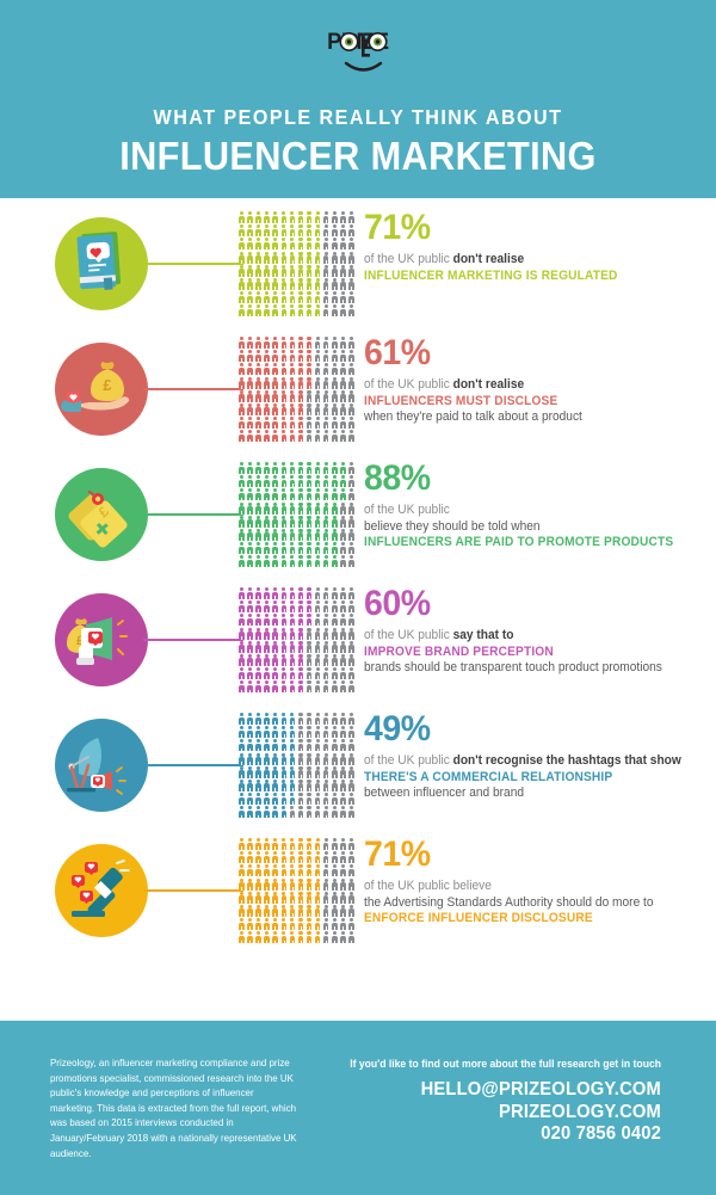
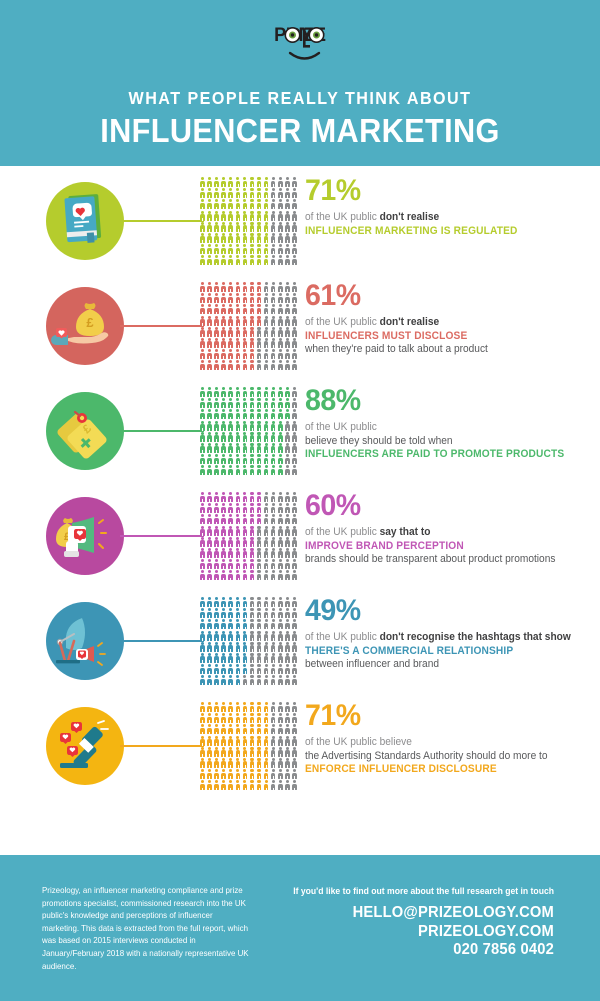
  WHAT PEOPLE REALLY THINK ABOUT
  INFLUENCER MARKETING
  71%
  of the UK public don't realise
  INFLUENCER MARKETING IS REGULATED
  £
  61%
  of the UK public don't realise
  INFLUENCERS MUST DISCLOSE
  when they're paid to talk about a product
  88%
  of the UK public
  believe they should be told when
  INFLUENCERS ARE PAID TO PROMOTE PRODUCTS
  £
  60%
  of the UK public say that to
  IMPROVE BRAND PERCEPTION
- brands should be transparent touch product promotions
+ brands should be transparent about product promotions
  49%
  of the UK public don't recognise the hashtags that show
  THERE'S A COMMERCIAL RELATIONSHIP
  between influencer and brand
  71%
  of the UK public believe
  the Advertising Standards Authority should do more to
  ENFORCE INFLUENCER DISCLOSURE
  Prizeology, an influencer marketing compliance and prize promotions specialist, commissioned research into the UK public's knowledge and perceptions of influencer marketing. This data is extracted from the full report, which was based on 2015 interviews conducted in January/February 2018 with a nationally representative UK audience.
  If you'd like to find out more about the full research get in touch
  HELLO@PRIZEOLOGY.COM
  PRIZEOLOGY.COM
  020 7856 0402
